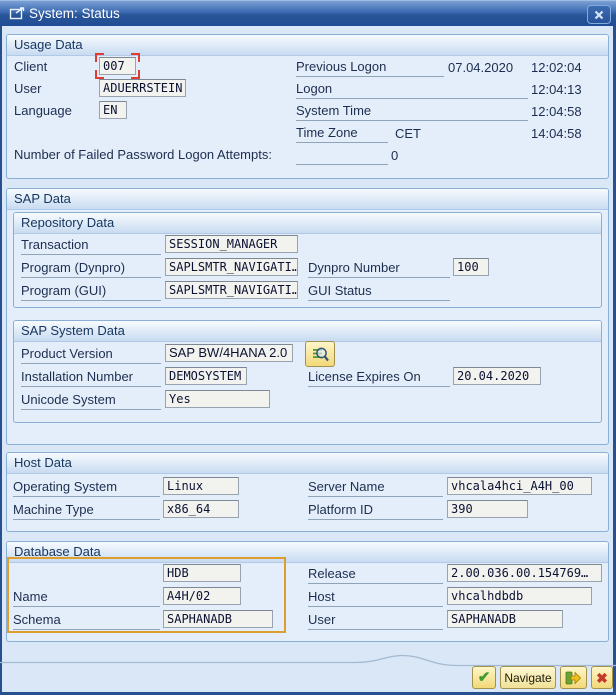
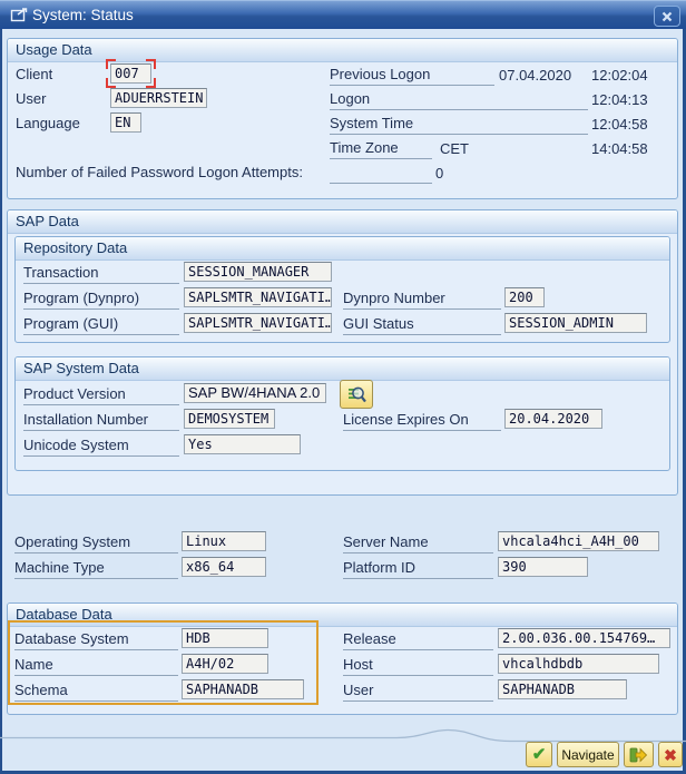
  System: Status
  Usage Data
  Client
  007
  User
  ADUERRSTEIN
  Language
  EN
  Previous Logon
  07.04.2020
  12:02:04
  Logon
  12:04:13
  System Time
  12:04:58
  Time Zone
  CET
  14:04:58
  Number of Failed Password Logon Attempts:
  0
  SAP Data
  Repository Data
  Transaction
  SESSION_MANAGER
  Program (Dynpro)
  SAPLSMTR_NAVIGATI…
  Dynpro Number
- 100
+ 200
  Program (GUI)
  SAPLSMTR_NAVIGATI…
  GUI Status
+ SESSION_ADMIN
  SAP System Data
  Product Version
  SAP BW/4HANA 2.0
  Installation Number
  DEMOSYSTEM
  License Expires On
  20.04.2020
  Unicode System
  Yes
- Host Data
  Operating System
  Linux
  Server Name
  vhcala4hci_A4H_00
  Machine Type
  x86_64
  Platform ID
  390
  Database Data
+ Database System
  HDB
  Release
  2.00.036.00.154769…
  Name
  A4H/02
  Host
  vhcalhdbdb
  Schema
  SAPHANADB
  User
  SAPHANADB
  ✔
  Navigate
  ✖
